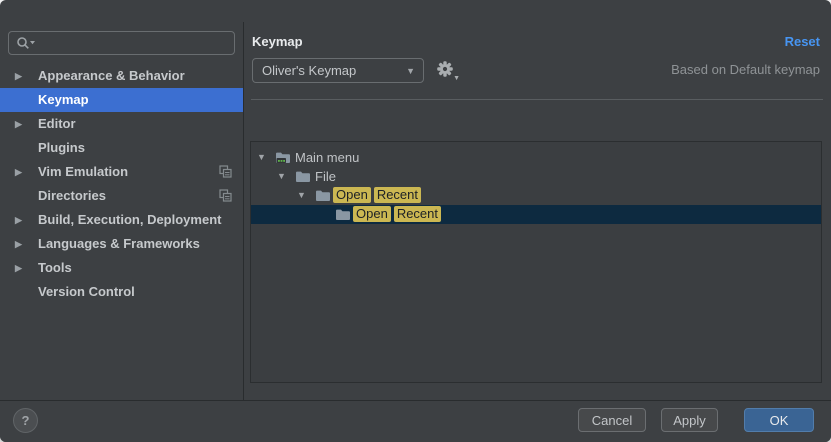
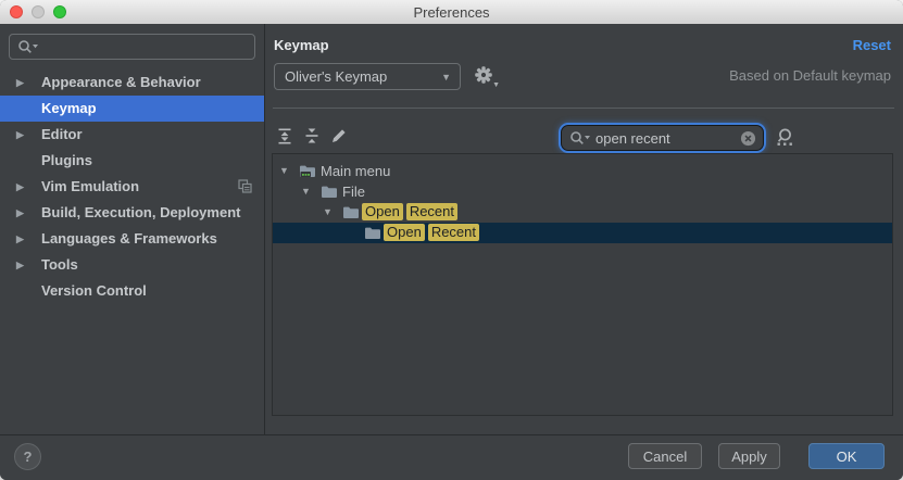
+ Preferences
  ▶
  Appearance & Behavior
  Keymap
  ▶
  Editor
  Plugins
  ▶
  Vim Emulation
- Directories
  ▶
  Build, Execution, Deployment
  ▶
  Languages & Frameworks
  ▶
  Tools
  Version Control
  Keymap
  Reset
  Oliver's Keymap
  ▼
  Based on Default keymap
+ open recent
  ▼
  Main menu
  ▼
  File
  ▼
  Open Recent
  Open Recent
  ?
  Cancel
  Apply
  OK
